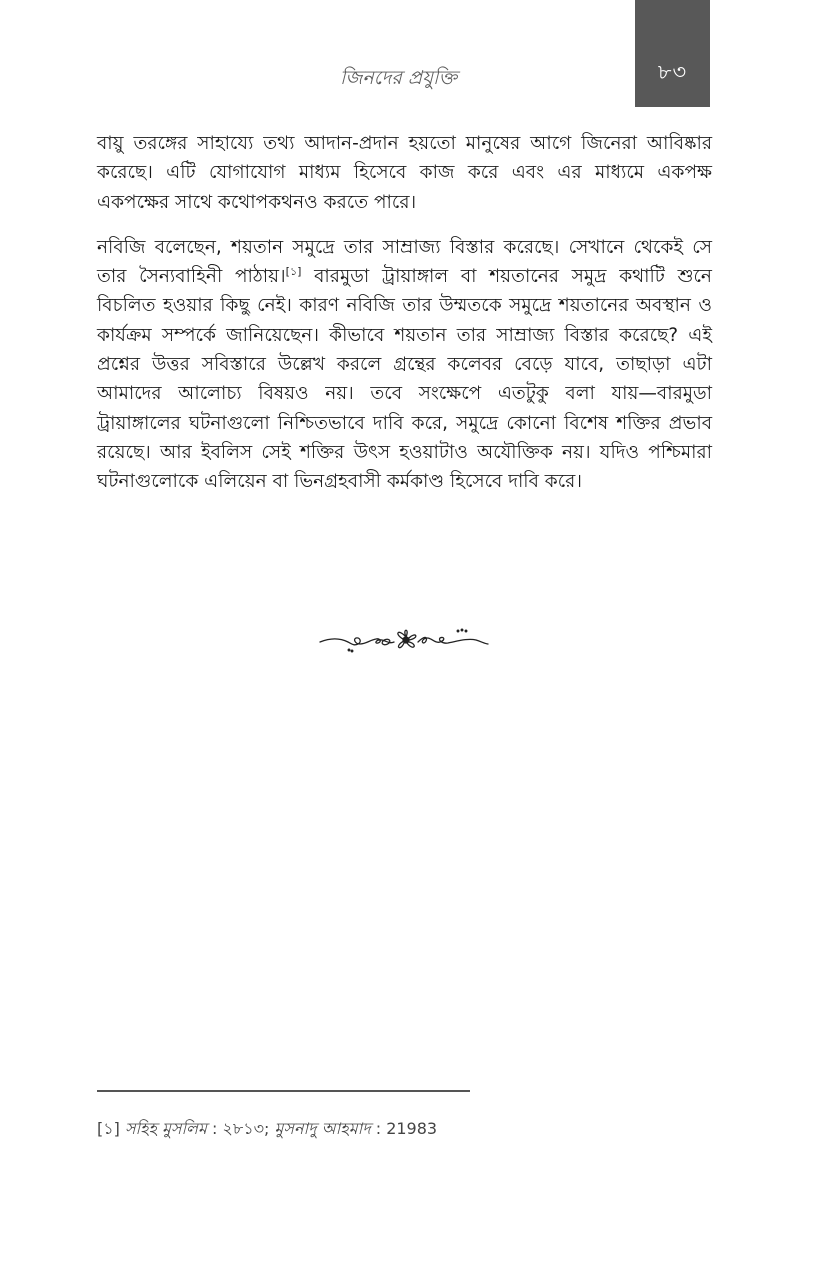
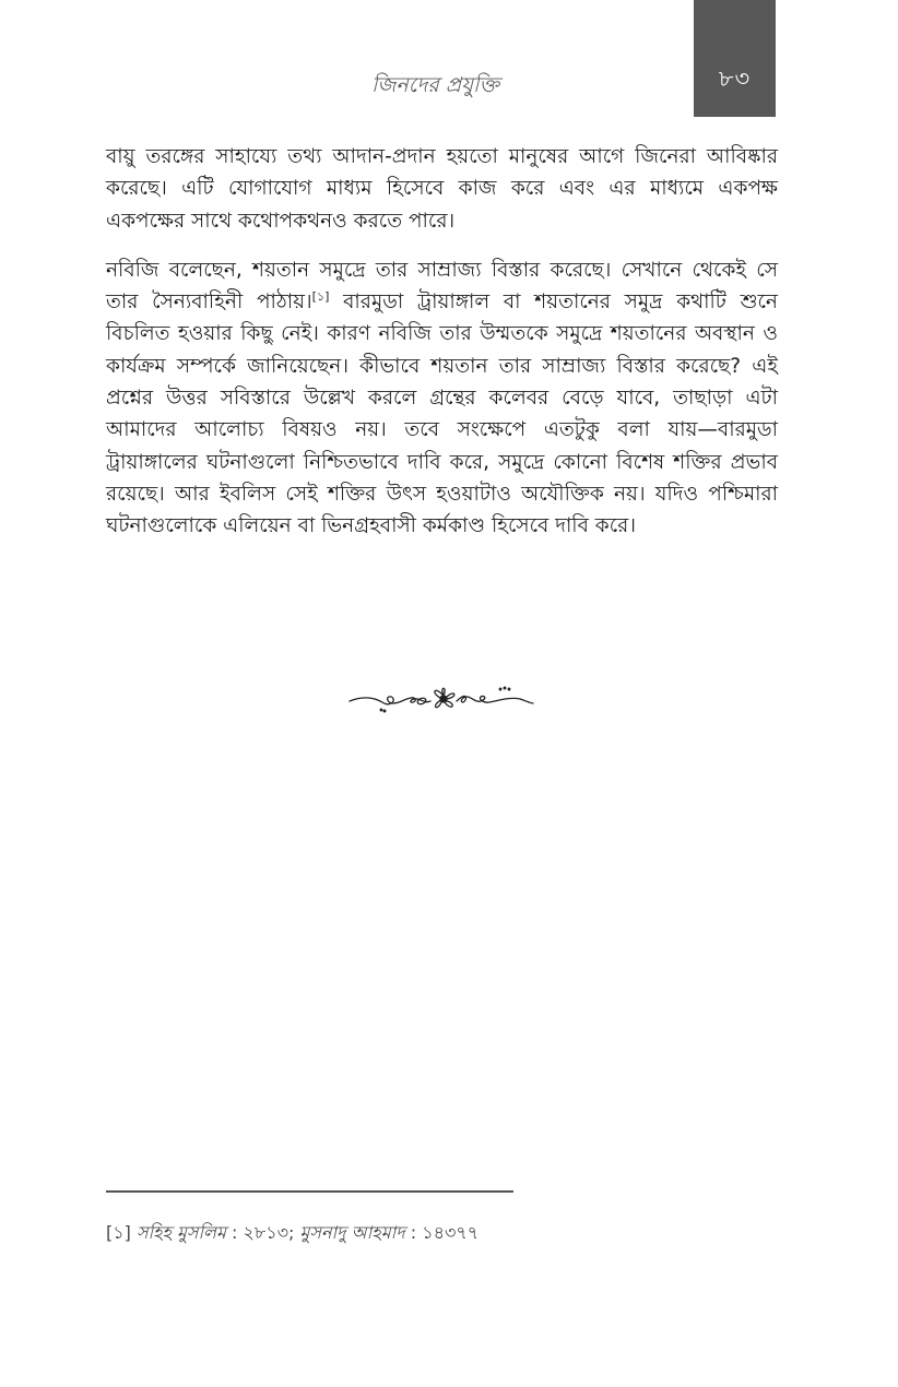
  ৮৩
  জিনদের প্রযুক্তি
  বায়ু তরঙ্গের সাহায্যে তথ্য আদান-প্রদান হয়তো মানুষের আগে জিনেরা আবিষ্কার করেছে। এটি যোগাযোগ মাধ্যম হিসেবে কাজ করে এবং এর মাধ্যমে একপক্ষ একপক্ষের সাথে কথোপকথনও করতে পারে।
  নবিজি বলেছেন, শয়তান সমুদ্রে তার সাম্রাজ্য বিস্তার করেছে। সেখানে থেকেই সে তার সৈন্যবাহিনী পাঠায়।[১] বারমুডা ট্রায়াঙ্গাল বা শয়তানের সমুদ্র কথাটি শুনে বিচলিত হওয়ার কিছু নেই। কারণ নবিজি তার উম্মতকে সমুদ্রে শয়তানের অবস্থান ও কার্যক্রম সম্পর্কে জানিয়েছেন। কীভাবে শয়তান তার সাম্রাজ্য বিস্তার করেছে? এই প্রশ্নের উত্তর সবিস্তারে উল্লেখ করলে গ্রন্থের কলেবর বেড়ে যাবে, তাছাড়া এটা আমাদের আলোচ্য বিষয়ও নয়। তবে সংক্ষেপে এতটুকু বলা যায়—বারমুডা ট্রায়াঙ্গালের ঘটনাগুলো নিশ্চিতভাবে দাবি করে, সমুদ্রে কোনো বিশেষ শক্তির প্রভাব রয়েছে। আর ইবলিস সেই শক্তির উৎস হওয়াটাও অযৌক্তিক নয়। যদিও পশ্চিমারা ঘটনাগুলোকে এলিয়েন বা ভিনগ্রহবাসী কর্মকাণ্ড হিসেবে দাবি করে।
- [১] সহিহ মুসলিম : ২৮১৩; মুসনাদু আহমাদ : 21983
+ [১] সহিহ মুসলিম : ২৮১৩; মুসনাদু আহমাদ : ১৪৩৭৭
